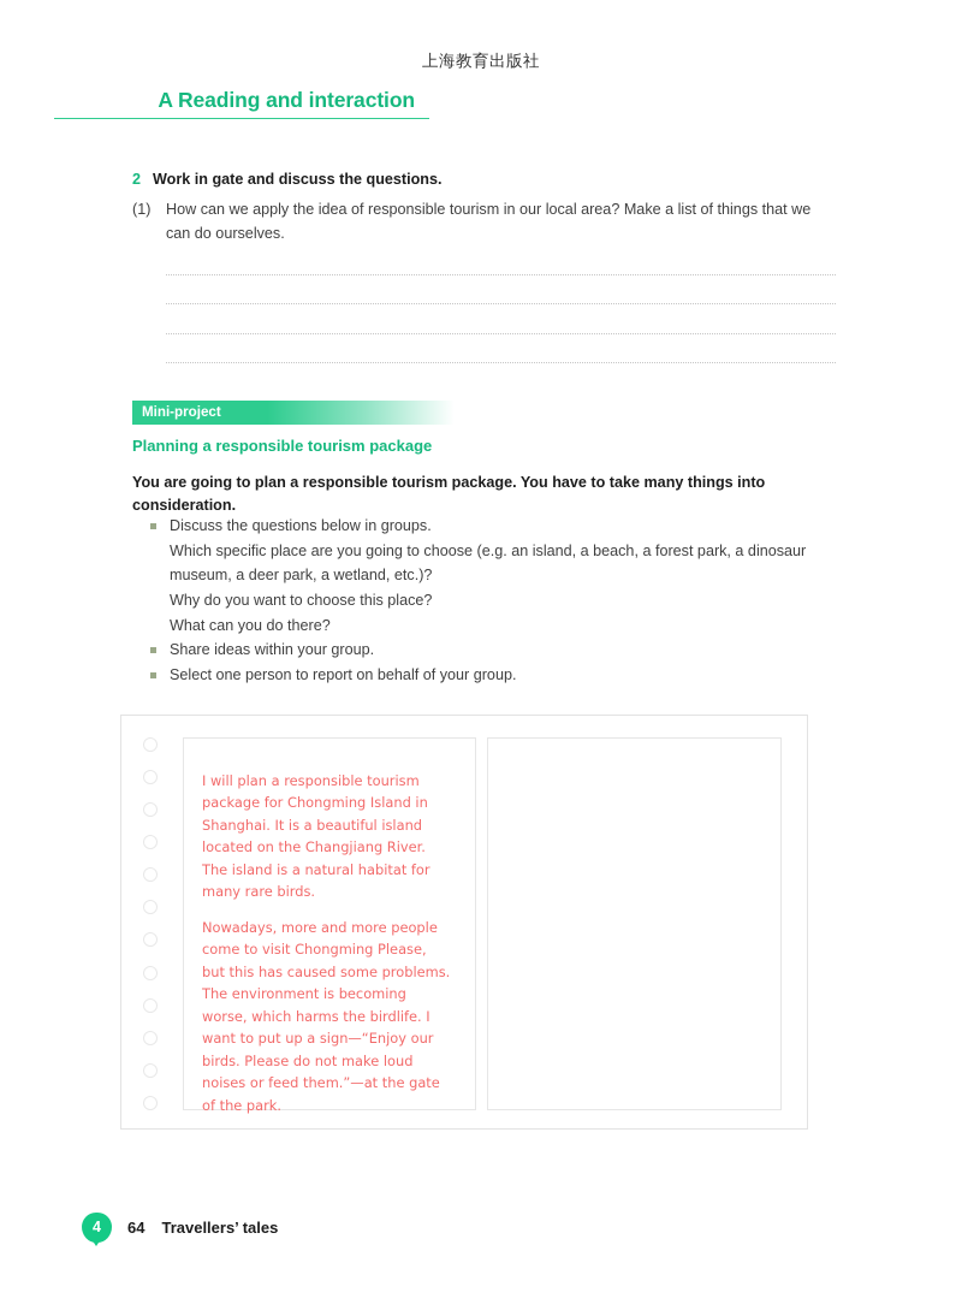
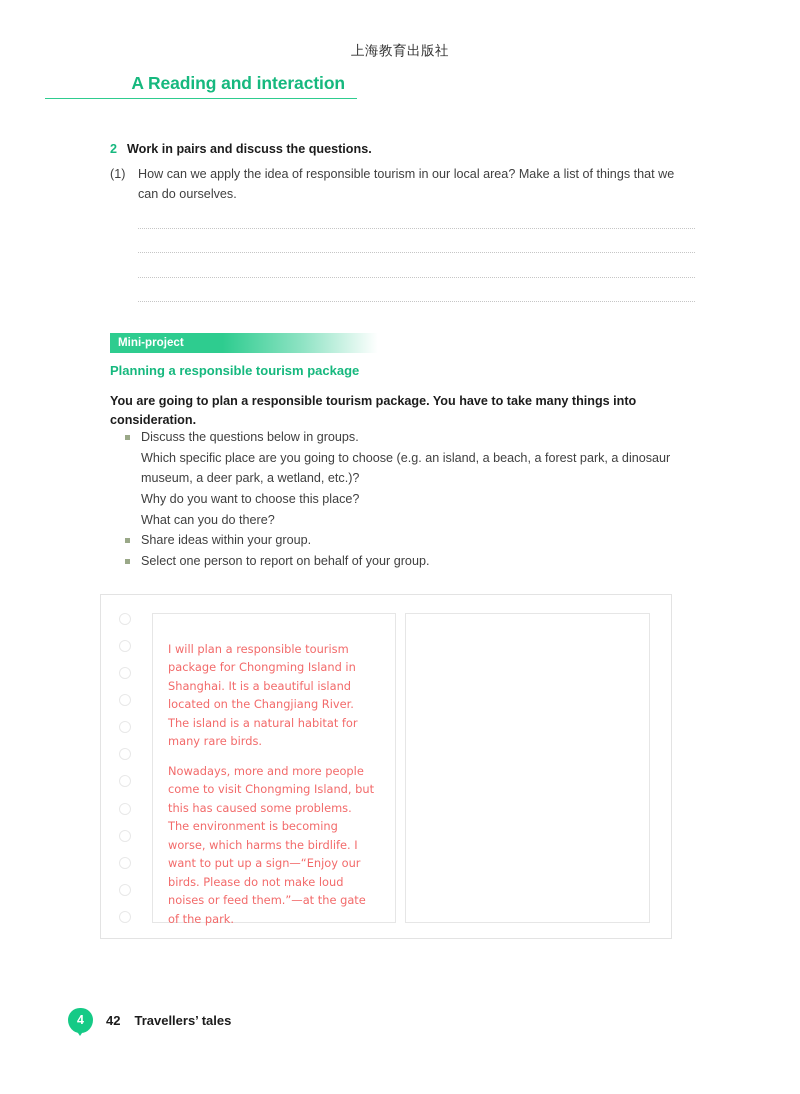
  上海教育出版社
  A Reading and interaction
  2
- Work in gate and discuss the questions.
+ Work in pairs and discuss the questions.
  (1)
  How can we apply the idea of responsible tourism in our local area? Make a list of things that we can do ourselves.
  Mini-project
  Planning a responsible tourism package
  You are going to plan a responsible tourism package. You have to take many things into consideration.
  Discuss the questions below in groups.
  Which specific place are you going to choose (e.g. an island, a beach, a forest park, a dinosaur museum, a deer park, a wetland, etc.)?
  Why do you want to choose this place?
  What can you do there?
  Share ideas within your group.
  Select one person to report on behalf of your group.
  I will plan a responsible tourism package for Chongming Island in Shanghai. It is a beautiful island located on the Changjiang River. The island is a natural habitat for many rare birds.
- Nowadays, more and more people come to visit Chongming Please, but this has caused some problems. The environment is becoming worse, which harms the birdlife. I want to put up a sign—“Enjoy our birds. Please do not make loud noises or feed them.”—at the gate of the park.
+ Nowadays, more and more people come to visit Chongming Island, but this has caused some problems. The environment is becoming worse, which harms the birdlife. I want to put up a sign—“Enjoy our birds. Please do not make loud noises or feed them.”—at the gate of the park.
  4
- 64
+ 42
  Travellers’ tales
